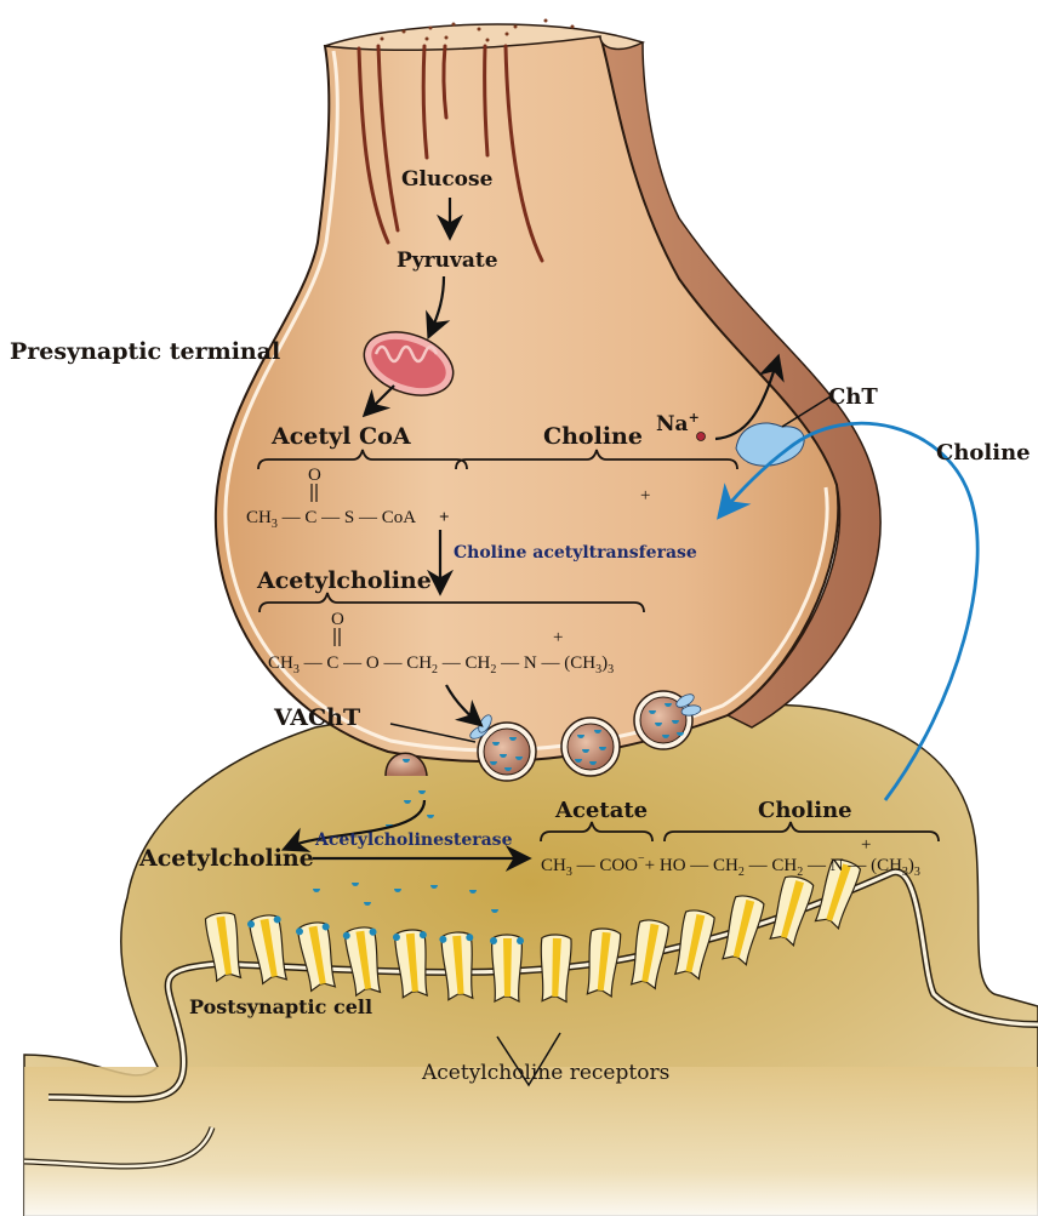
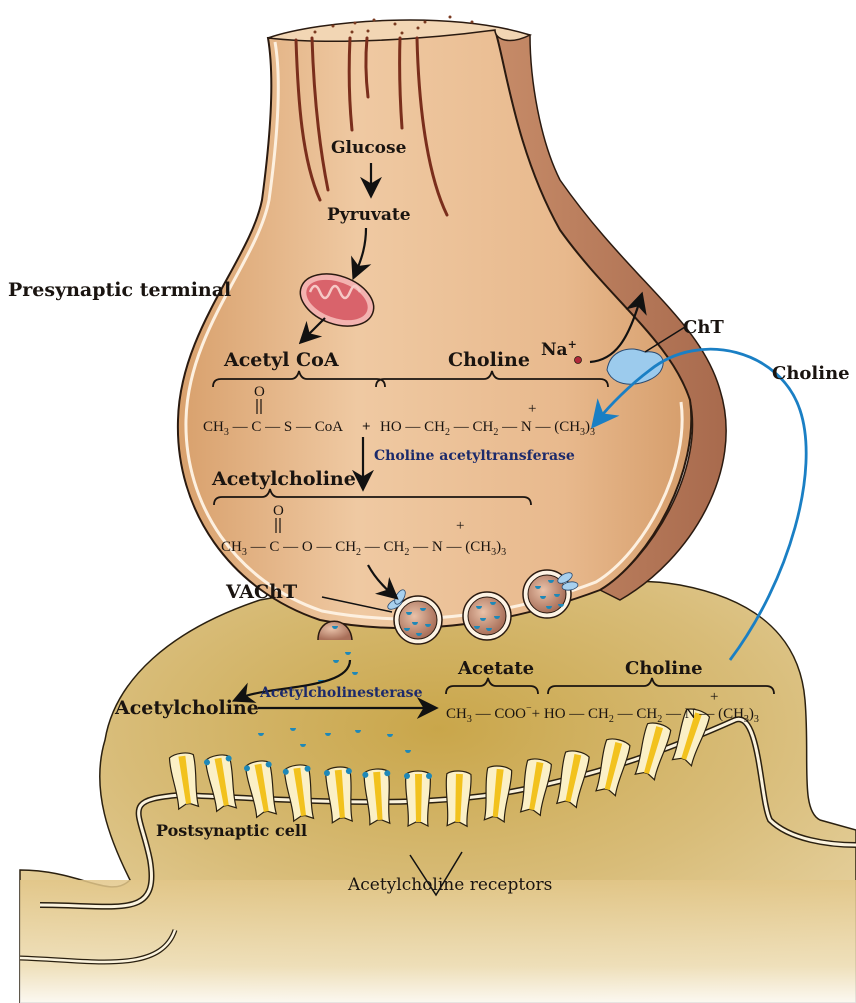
  Presynaptic terminal
  Glucose
  Pyruvate
  Acetyl CoA
  Choline
  Na+
  ChT
  Choline
  Choline acetyltransferase
  Acetylcholine
  VAChT
  Acetylcholine
  Acetylcholinesterase
  Acetate
  Choline
  Postsynaptic cell
  Acetylcholine receptors
  O
  CH3 — C — S — CoA
  +
  +
+ HO — CH2 — CH2 — N — (CH3 )3
  O
  +
  CH3 — C — O — CH2 — CH2 — N — (CH3 )3
  +
  CH3 — COO− + HO — CH2 — CH2 — N — (CH3 )3
